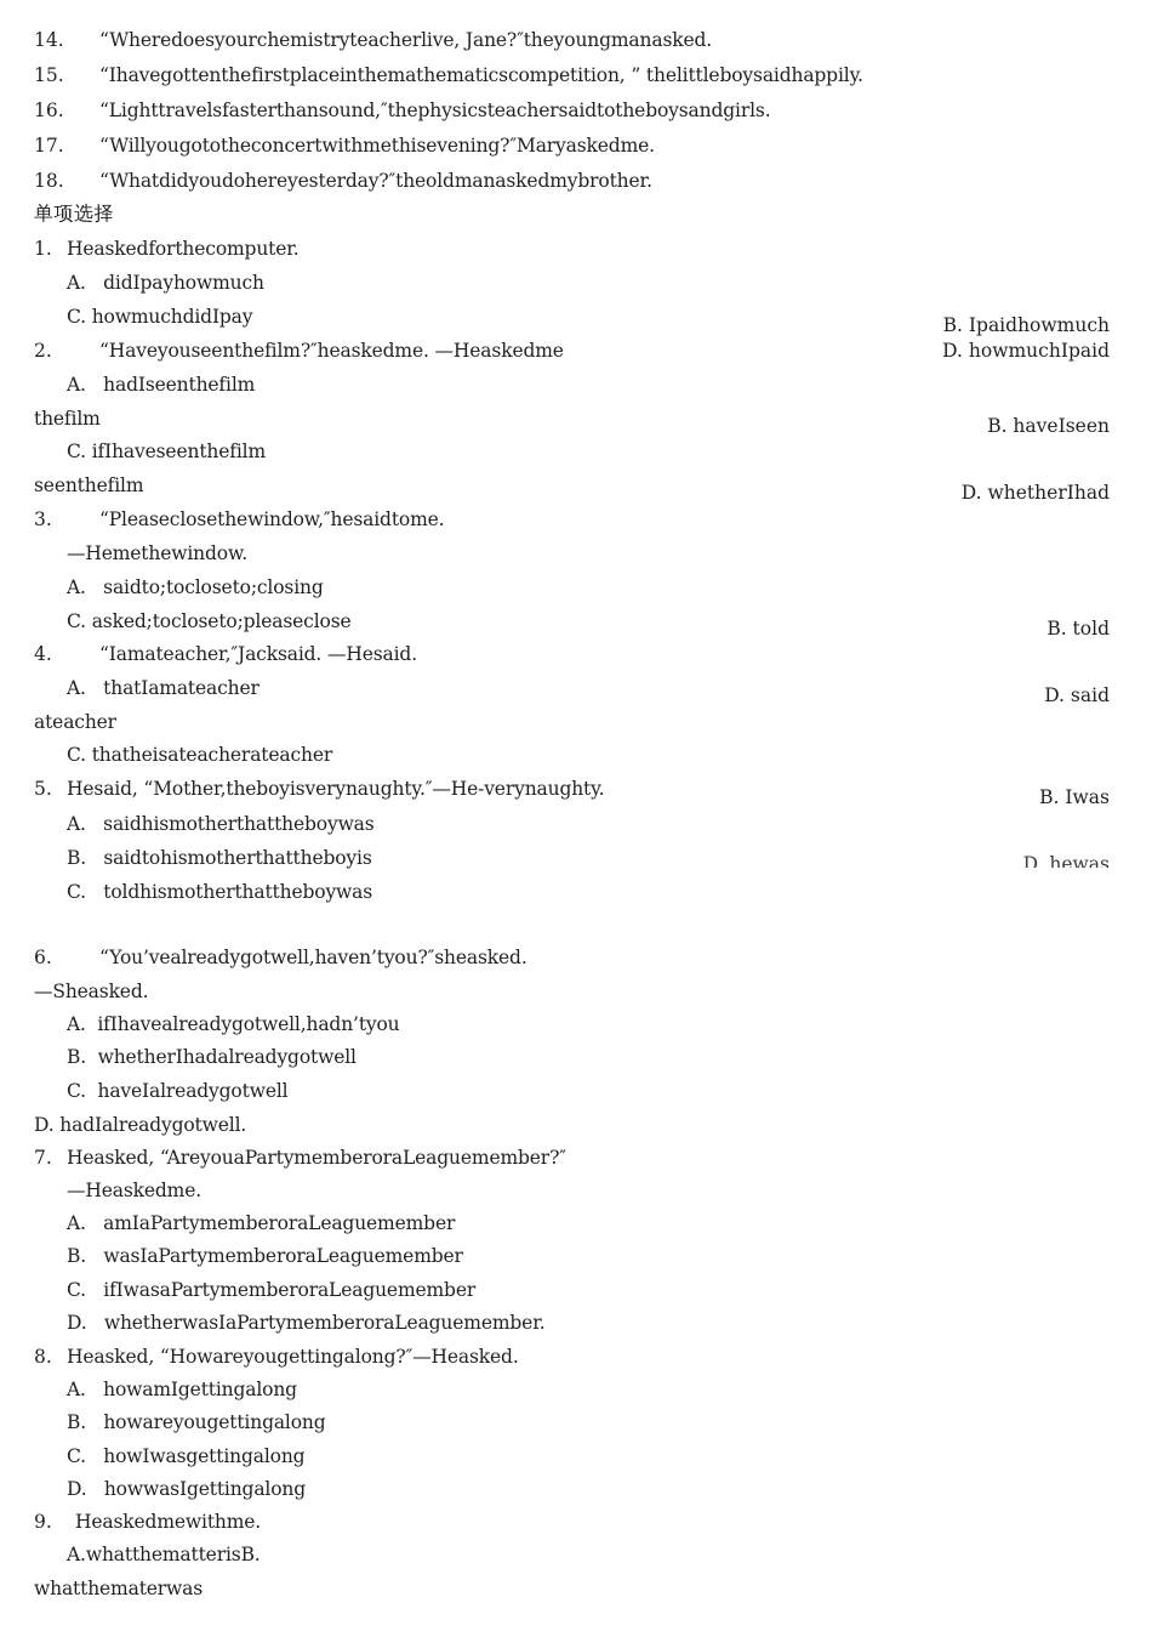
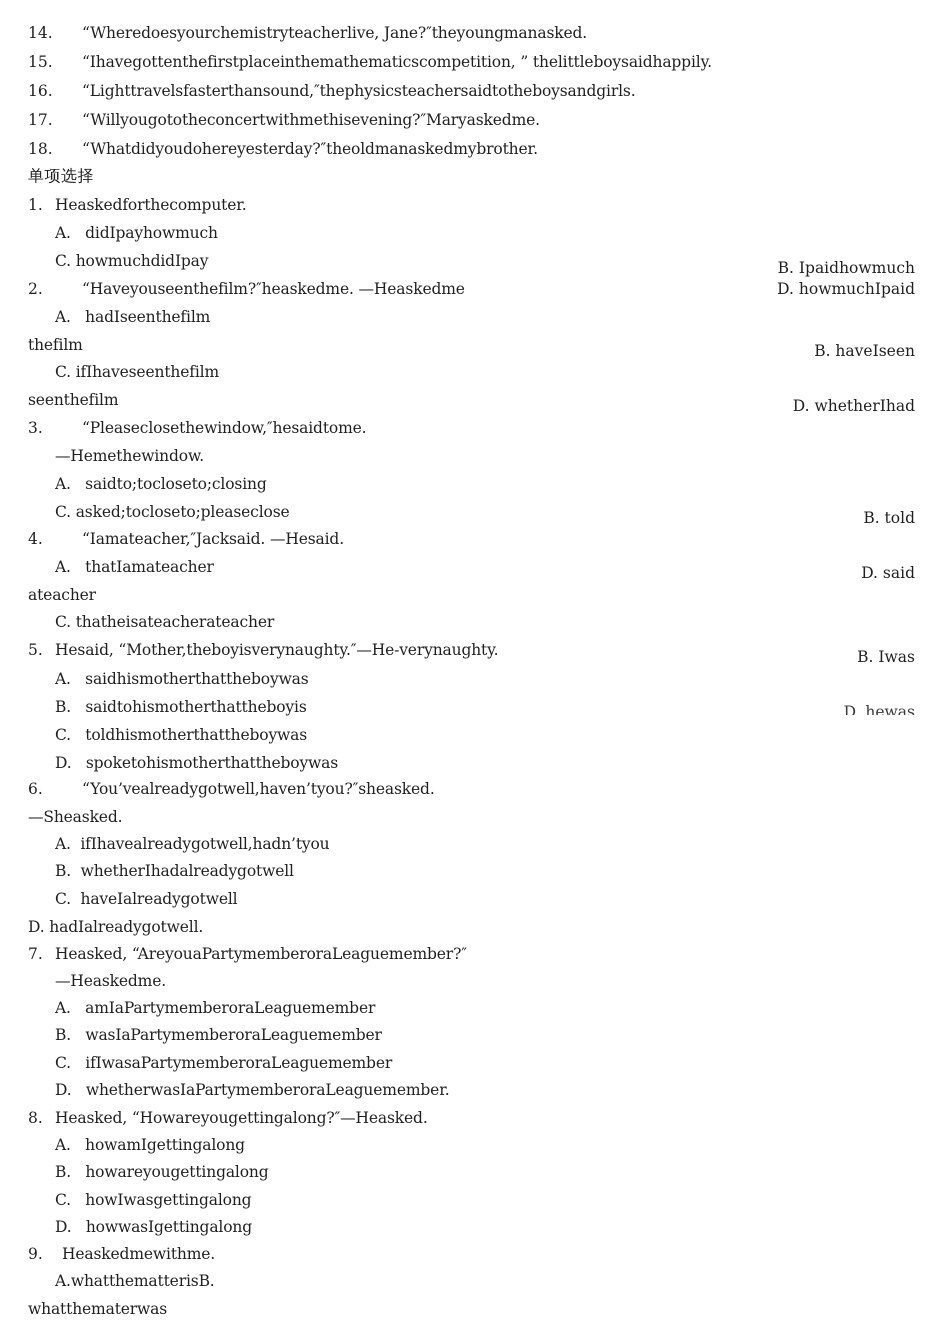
  14.
  “Wheredoesyourchemistryteacherlive, Jane?″theyoungmanasked.
  15.
  “Ihavegottenthefirstplaceinthemathematicscompetition, ” thelittleboysaidhappily.
  16.
  “Lighttravelsfasterthansound,″thephysicsteachersaidtotheboysandgirls.
  17.
  “Willyougototheconcertwithmethisevening?″Maryaskedme.
  18.
  “Whatdidyoudohereyesterday?″theoldmanaskedmybrother.
  单项选择
  1.
  Heaskedforthecomputer.
  A. didIpayhowmuch
  C. howmuchdidIpay
  B. Ipaidhowmuch
  D. howmuchIpaid
  2.
  “Haveyouseenthefilm?″heaskedme. —Heaskedme
  A. hadIseenthefilm
  thefilm
  B. haveIseen
  C. ifIhaveseenthefilm
  seenthefilm
  D. whetherIhad
  3.
  “Pleaseclosethewindow,″hesaidtome.
  —Hemethewindow.
  A. saidto;tocloseto;closing
  C. asked;tocloseto;pleaseclose
  B. told
  4.
  “Iamateacher,″Jacksaid. —Hesaid.
  A. thatIamateacher
  D. said
  ateacher
  C. thatheisateacherateacher
  5.
  Hesaid, “Mother,theboyisverynaughty.″—He-verynaughty.
  B. Iwas
  A. saidhismotherthattheboywas
  B. saidtohismotherthattheboyis
  D. hewas
  C. toldhismotherthattheboywas
+ D. spoketohismotherthattheboywas
  6.
  “You’vealreadygotwell,haven’tyou?″sheasked.
  —Sheasked.
  A. ifIhavealreadygotwell,hadn’tyou
  B. whetherIhadalreadygotwell
  C. haveIalreadygotwell
  D. hadIalreadygotwell.
  7.
  Heasked, “AreyouaPartymemberoraLeaguemember?″
  —Heaskedme.
  A. amIaPartymemberoraLeaguemember
  B. wasIaPartymemberoraLeaguemember
  C. ifIwasaPartymemberoraLeaguemember
  D. whetherwasIaPartymemberoraLeaguemember.
  8.
  Heasked, “Howareyougettingalong?″—Heasked.
  A. howamIgettingalong
  B. howareyougettingalong
  C. howIwasgettingalong
  D. howwasIgettingalong
  9.
  Heaskedmewithme.
  A.whatthematterisB.
  whatthematerwas
